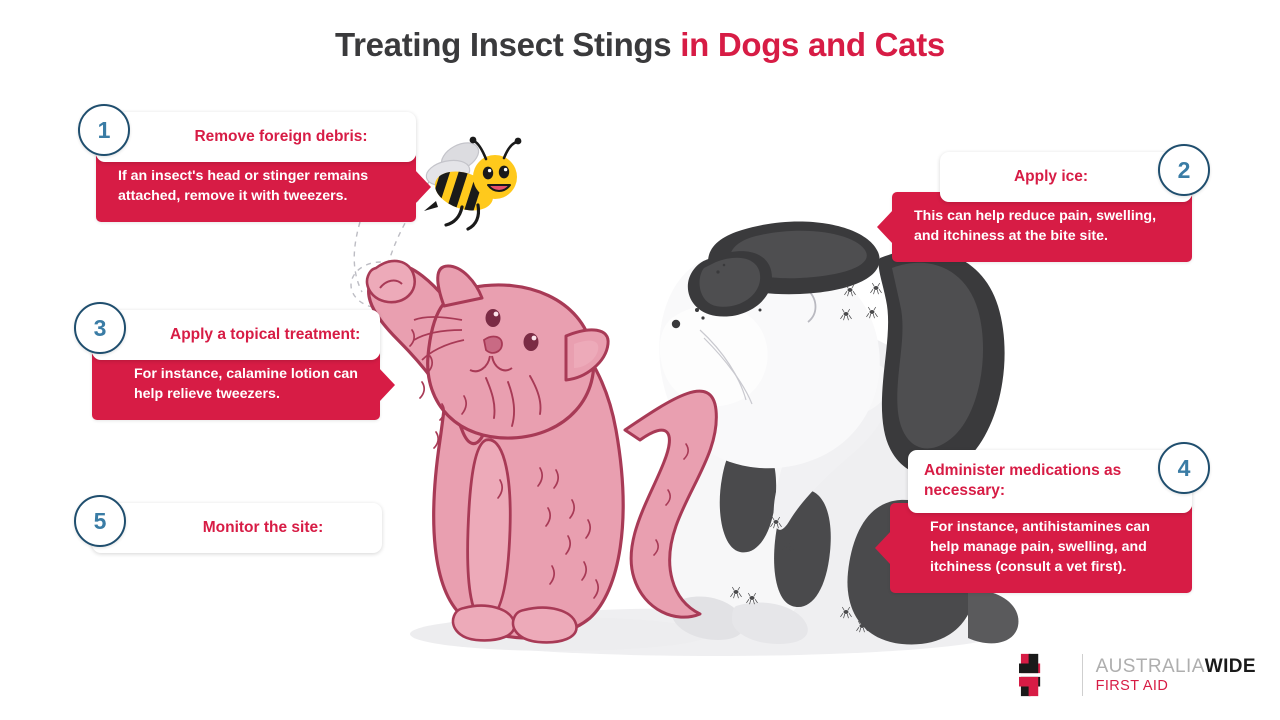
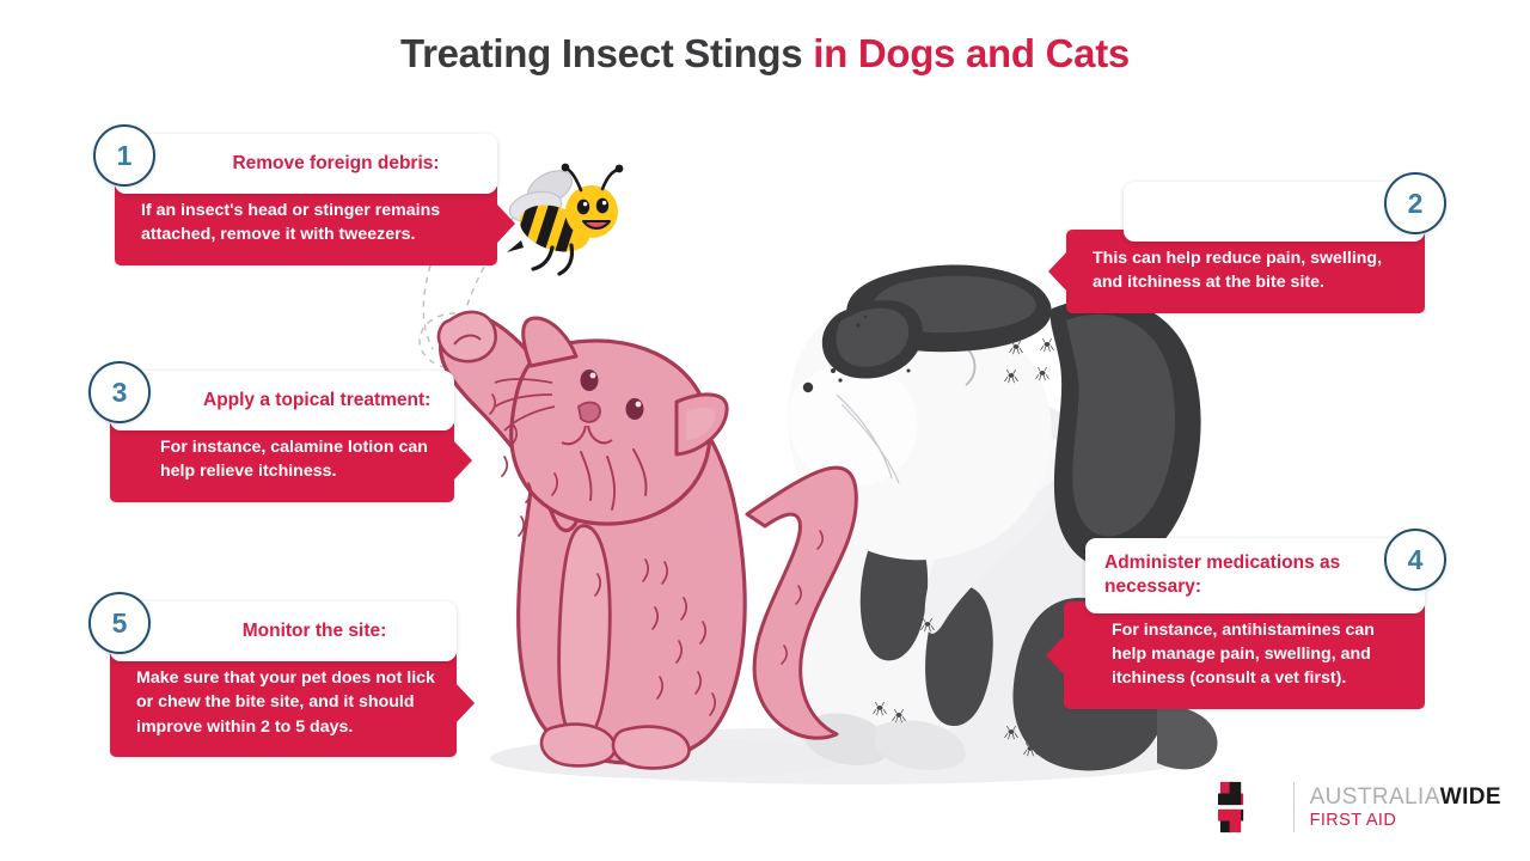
  Treating Insect Stings in Dogs and Cats
  1
  Remove foreign debris:
  If an insect's head or stinger remains attached, remove it with tweezers.
  2
- Apply ice:
  This can help reduce pain, swelling, and itchiness at the bite site.
  3
  Apply a topical treatment:
- For instance, calamine lotion can help relieve tweezers.
+ For instance, calamine lotion can help relieve itchiness.
  4
  Administer medications as necessary:
  For instance, antihistamines can help manage pain, swelling, and itchiness (consult a vet first).
  5
  Monitor the site:
+ Make sure that your pet does not lick or chew the bite site, and it should improve within 2 to 5 days.
  AUSTRALIAWIDE
  FIRST AID
